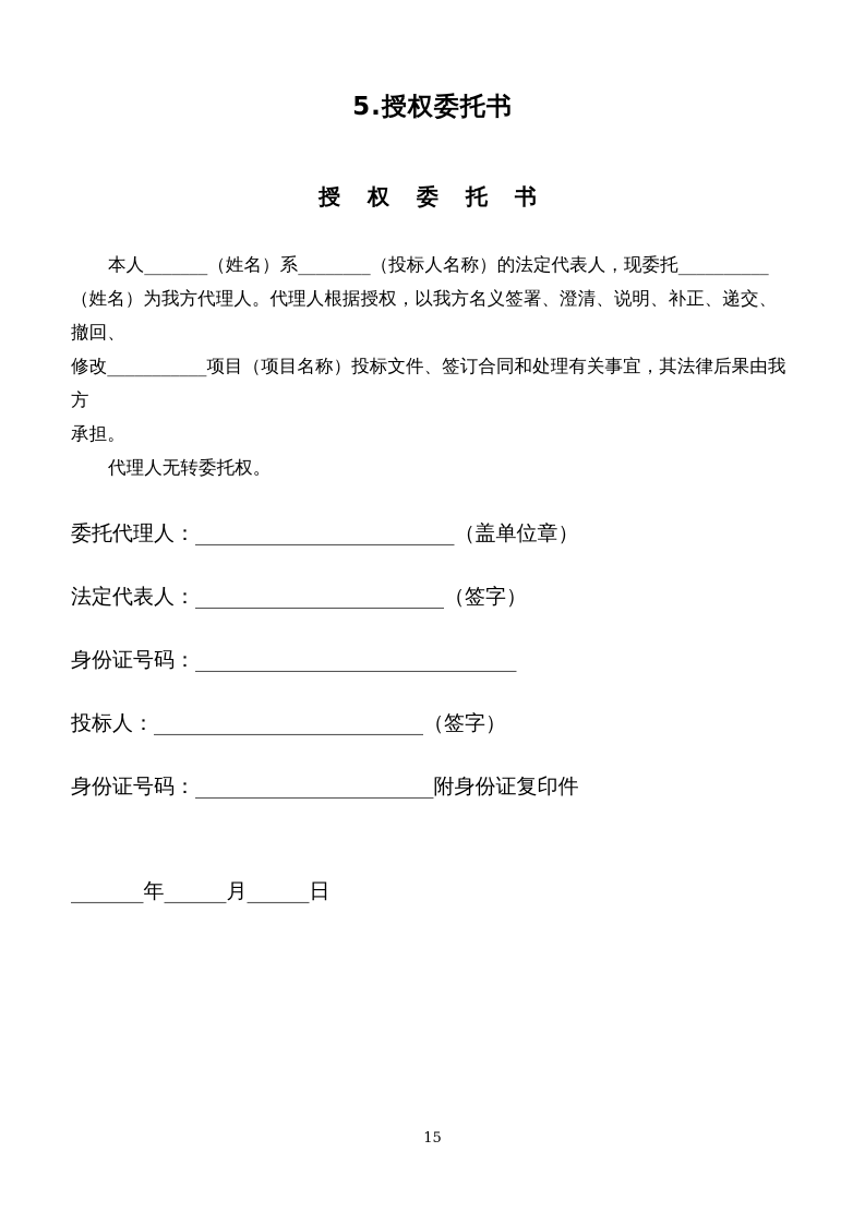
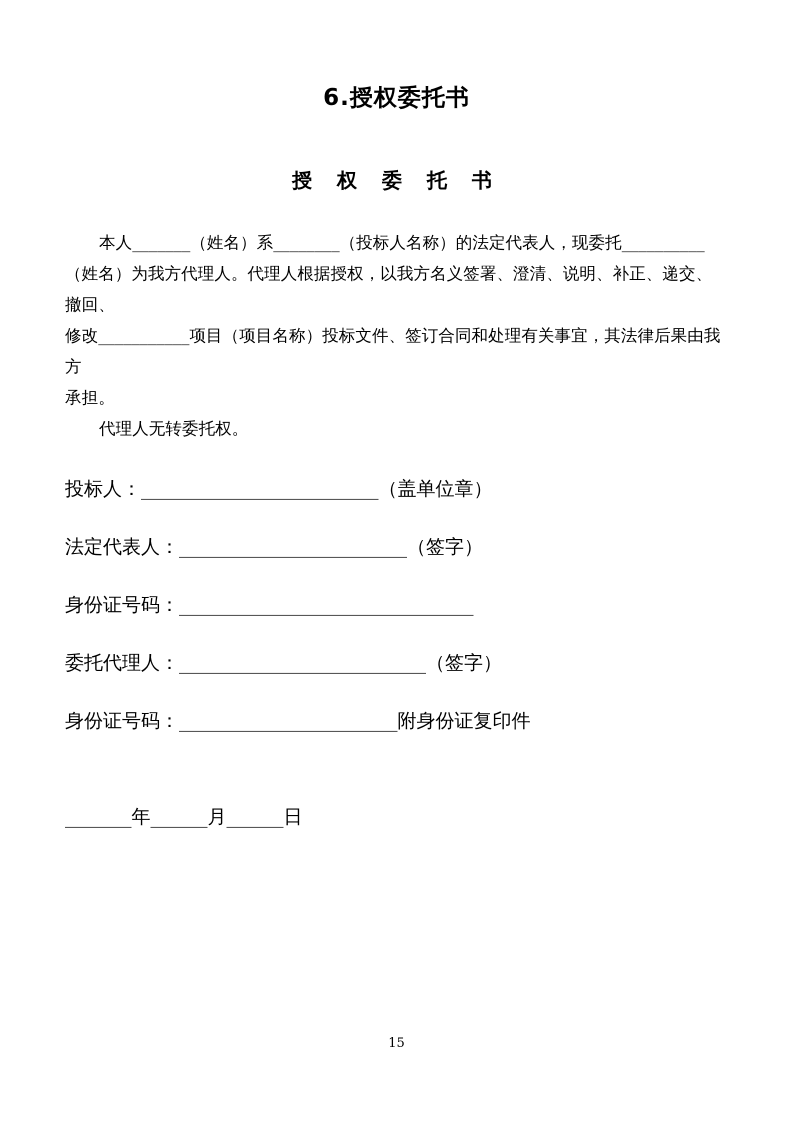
- 5.授权委托书
+ 6.授权委托书
  授 权 委 托 书
  本人_______（姓名）系________（投标人名称）的法定代表人，现委托__________
  （姓名）为我方代理人。代理人根据授权，以我方名义签署、澄清、说明、补正、递交、撤回、
  修改___________项目（项目名称）投标文件、签订合同和处理有关事宜，其法律后果由我方
  承担。
  代理人无转委托权。
- 委托代理人：_________________________（盖单位章）
+ 投标人：_________________________（盖单位章）
  法定代表人：________________________（签字）
  身份证号码：_______________________________
- 投标人：__________________________（签字）
+ 委托代理人：__________________________（签字）
  身份证号码：_______________________附身份证复印件
  _______年______月______日
  15
